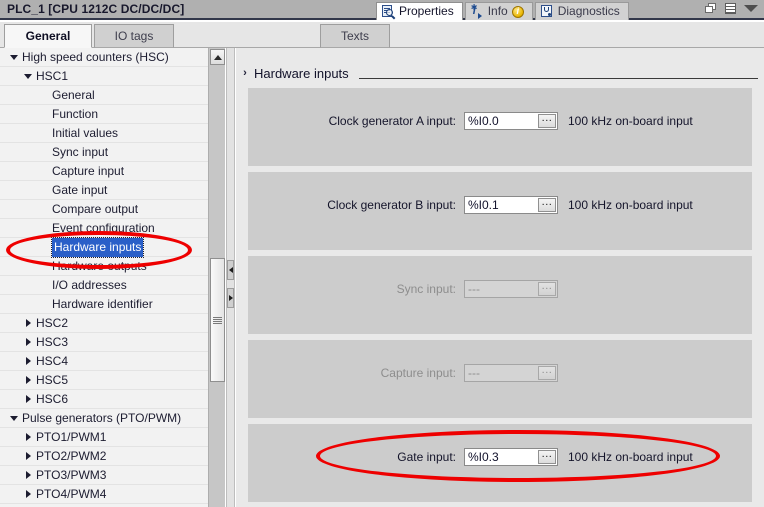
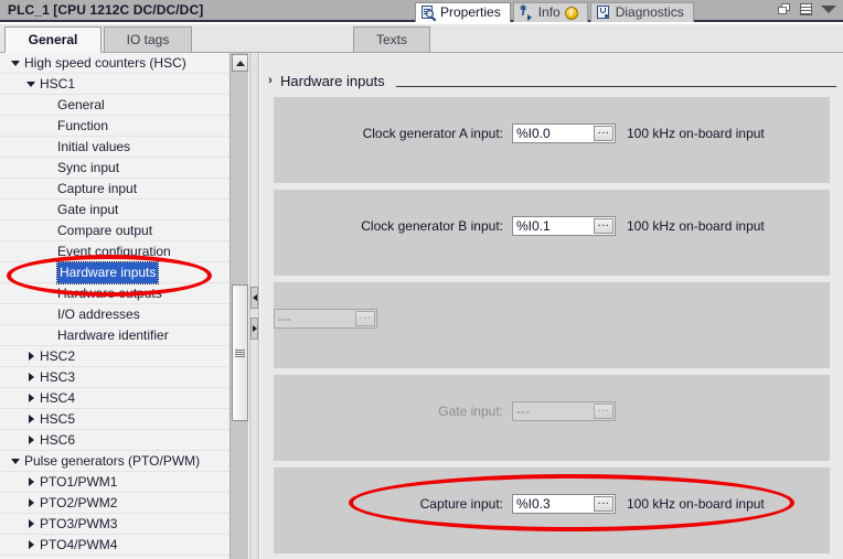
  PLC_1 [CPU 1212C DC/DC/DC]
  Properties
  ✱
  i
  Info
  i
  Diagnostics
  General
  IO tags
  Texts
  High speed counters (HSC)
  HSC1
  General
  Function
  Initial values
  Sync input
  Capture input
  Gate input
  Compare output
  Event configuration
  Hardware inputs
  Hardware outputs
  I/O addresses
  Hardware identifier
  HSC2
  HSC3
  HSC4
  HSC5
  HSC6
  Pulse generators (PTO/PWM)
  PTO1/PWM1
  PTO2/PWM2
  PTO3/PWM3
  PTO4/PWM4
  ›
  Hardware inputs
  Clock generator A input:
  %I0.0
  ...
  100 kHz on-board input
  Clock generator B input:
  %I0.1
  ...
  100 kHz on-board input
- Sync input:
  ---
  ...
- Capture input:
+ Gate input:
  ---
  ...
- Gate input:
+ Capture input:
  %I0.3
  ...
  100 kHz on-board input
